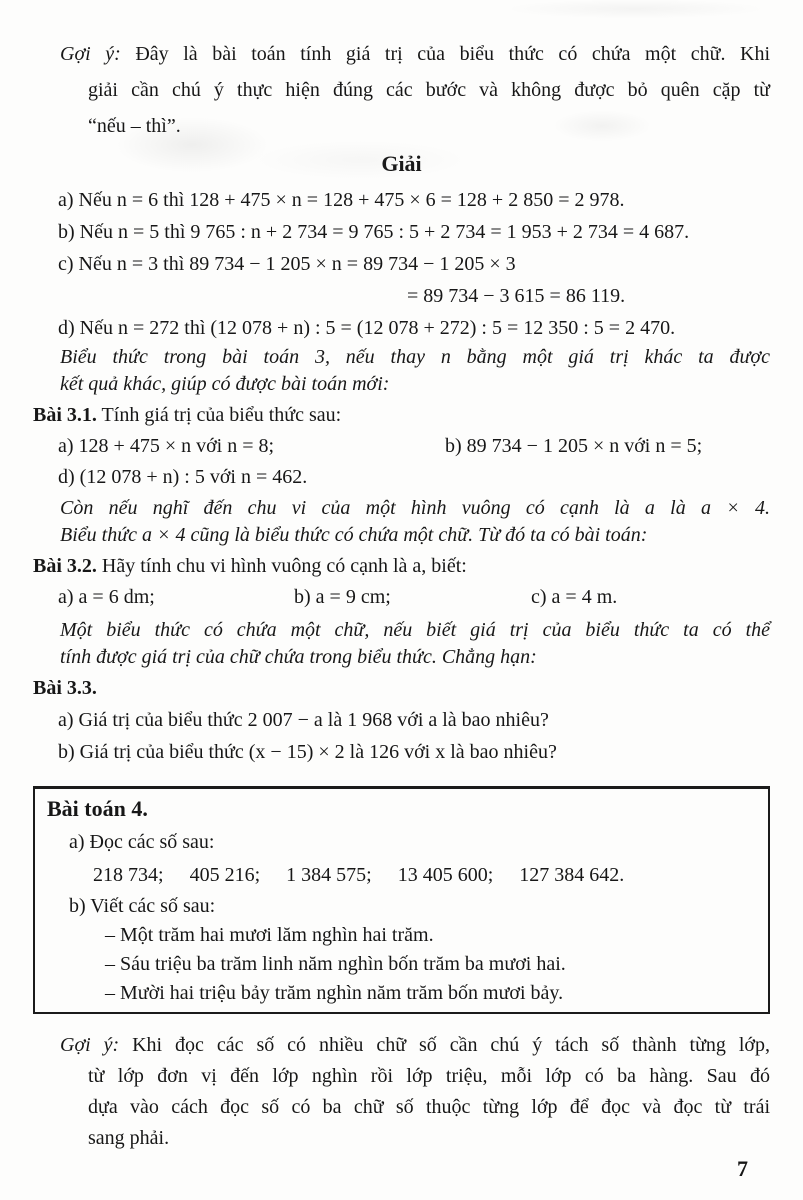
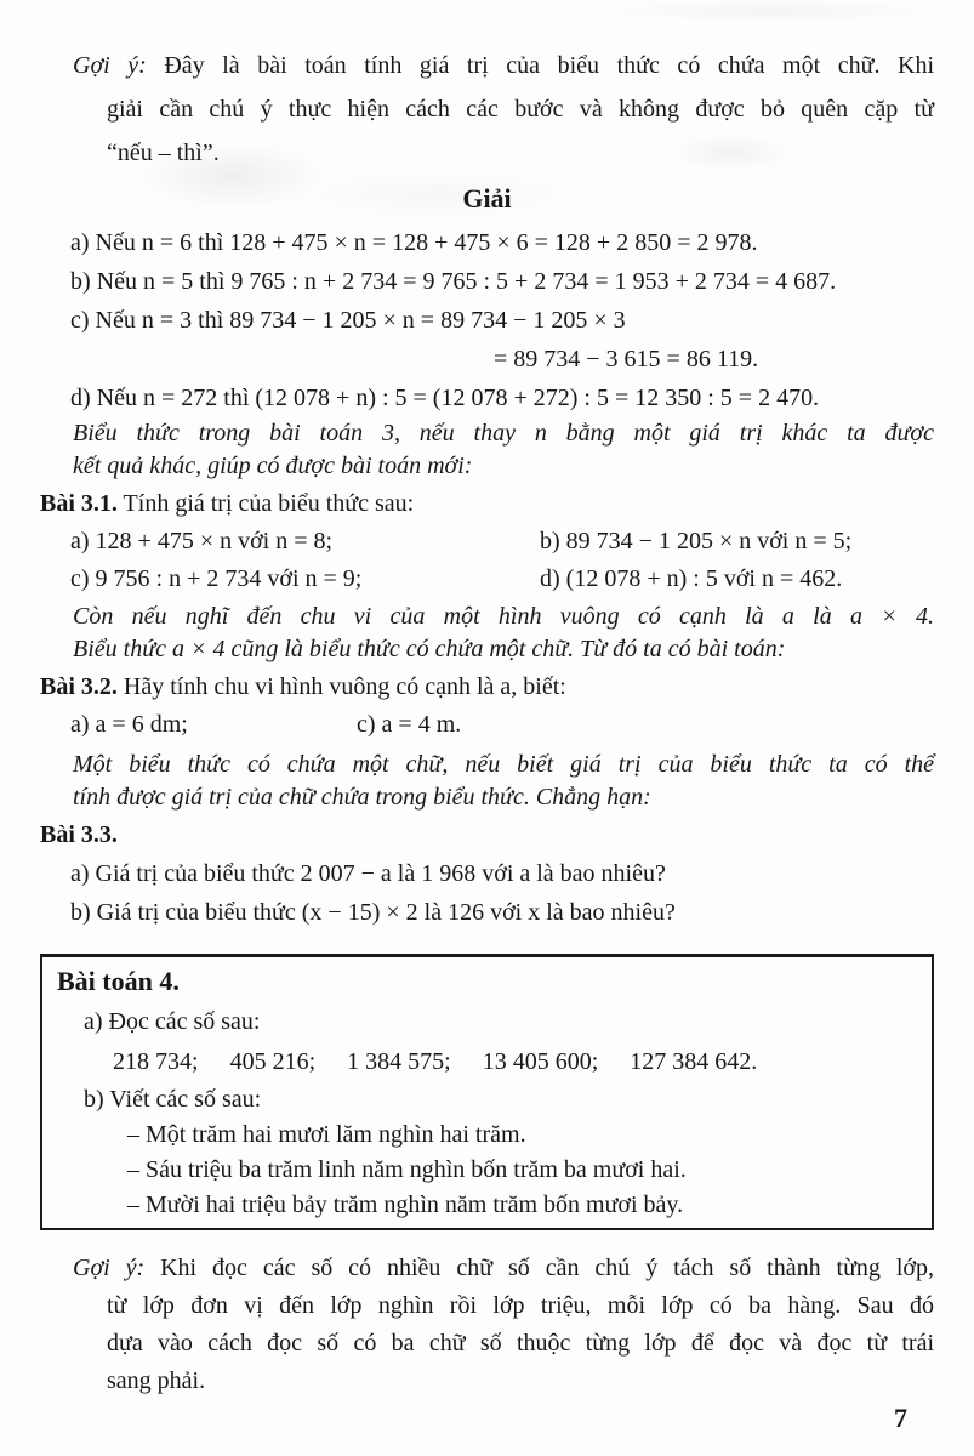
  Gợi ý: Đây là bài toán tính giá trị của biểu thức có chứa một chữ. Khi
- giải cần chú ý thực hiện đúng các bước và không được bỏ quên cặp từ
+ giải cần chú ý thực hiện cách các bước và không được bỏ quên cặp từ
  a) Nếu n = 6 thì 128 + 475 × n = 128 + 475 × 6 = 128 + 2 850 = 2 978.
  b) Nếu n = 5 thì 9 765 : n + 2 734 = 9 765 : 5 + 2 734 = 1 953 + 2 734 = 4 687.
  c) Nếu n = 3 thì 89 734 − 1 205 × n = 89 734 − 1 205 × 3
  = 89 734 − 3 615 = 86 119.
  d) Nếu n = 272 thì (12 078 + n) : 5 = (12 078 + 272) : 5 = 12 350 : 5 = 2 470.
  Biểu thức trong bài toán 3, nếu thay n bằng một giá trị khác ta được
  kết quả khác, giúp có được bài toán mới:
  Bài 3.1. Tính giá trị của biểu thức sau:
  a) 128 + 475 × n với n = 8;
  b) 89 734 − 1 205 × n với n = 5;
+ c) 9 756 : n + 2 734 với n = 9;
  d) (12 078 + n) : 5 với n = 462.
  Còn nếu nghĩ đến chu vi của một hình vuông có cạnh là a là a × 4.
  Biểu thức a × 4 cũng là biểu thức có chứa một chữ. Từ đó ta có bài toán:
  Bài 3.2. Hãy tính chu vi hình vuông có cạnh là a, biết:
  a) a = 6 dm;
- b) a = 9 cm;
  c) a = 4 m.
  Một biểu thức có chứa một chữ, nếu biết giá trị của biểu thức ta có thể
  tính được giá trị của chữ chứa trong biểu thức. Chẳng hạn:
  Bài 3.3.
  a) Giá trị của biểu thức 2 007 − a là 1 968 với a là bao nhiêu?
  b) Giá trị của biểu thức (x − 15) × 2 là 126 với x là bao nhiêu?
  Bài toán 4.
  a) Đọc các số sau:
  218 734;
  405 216;
  1 384 575;
  13 405 600;
  127 384 642.
  b) Viết các số sau:
  – Một trăm hai mươi lăm nghìn hai trăm.
  – Sáu triệu ba trăm linh năm nghìn bốn trăm ba mươi hai.
  – Mười hai triệu bảy trăm nghìn năm trăm bốn mươi bảy.
  Gợi ý: Khi đọc các số có nhiều chữ số cần chú ý tách số thành từng lớp,
  từ lớp đơn vị đến lớp nghìn rồi lớp triệu, mỗi lớp có ba hàng. Sau đó
  dựa vào cách đọc số có ba chữ số thuộc từng lớp để đọc và đọc từ trái
  sang phải.
  7
